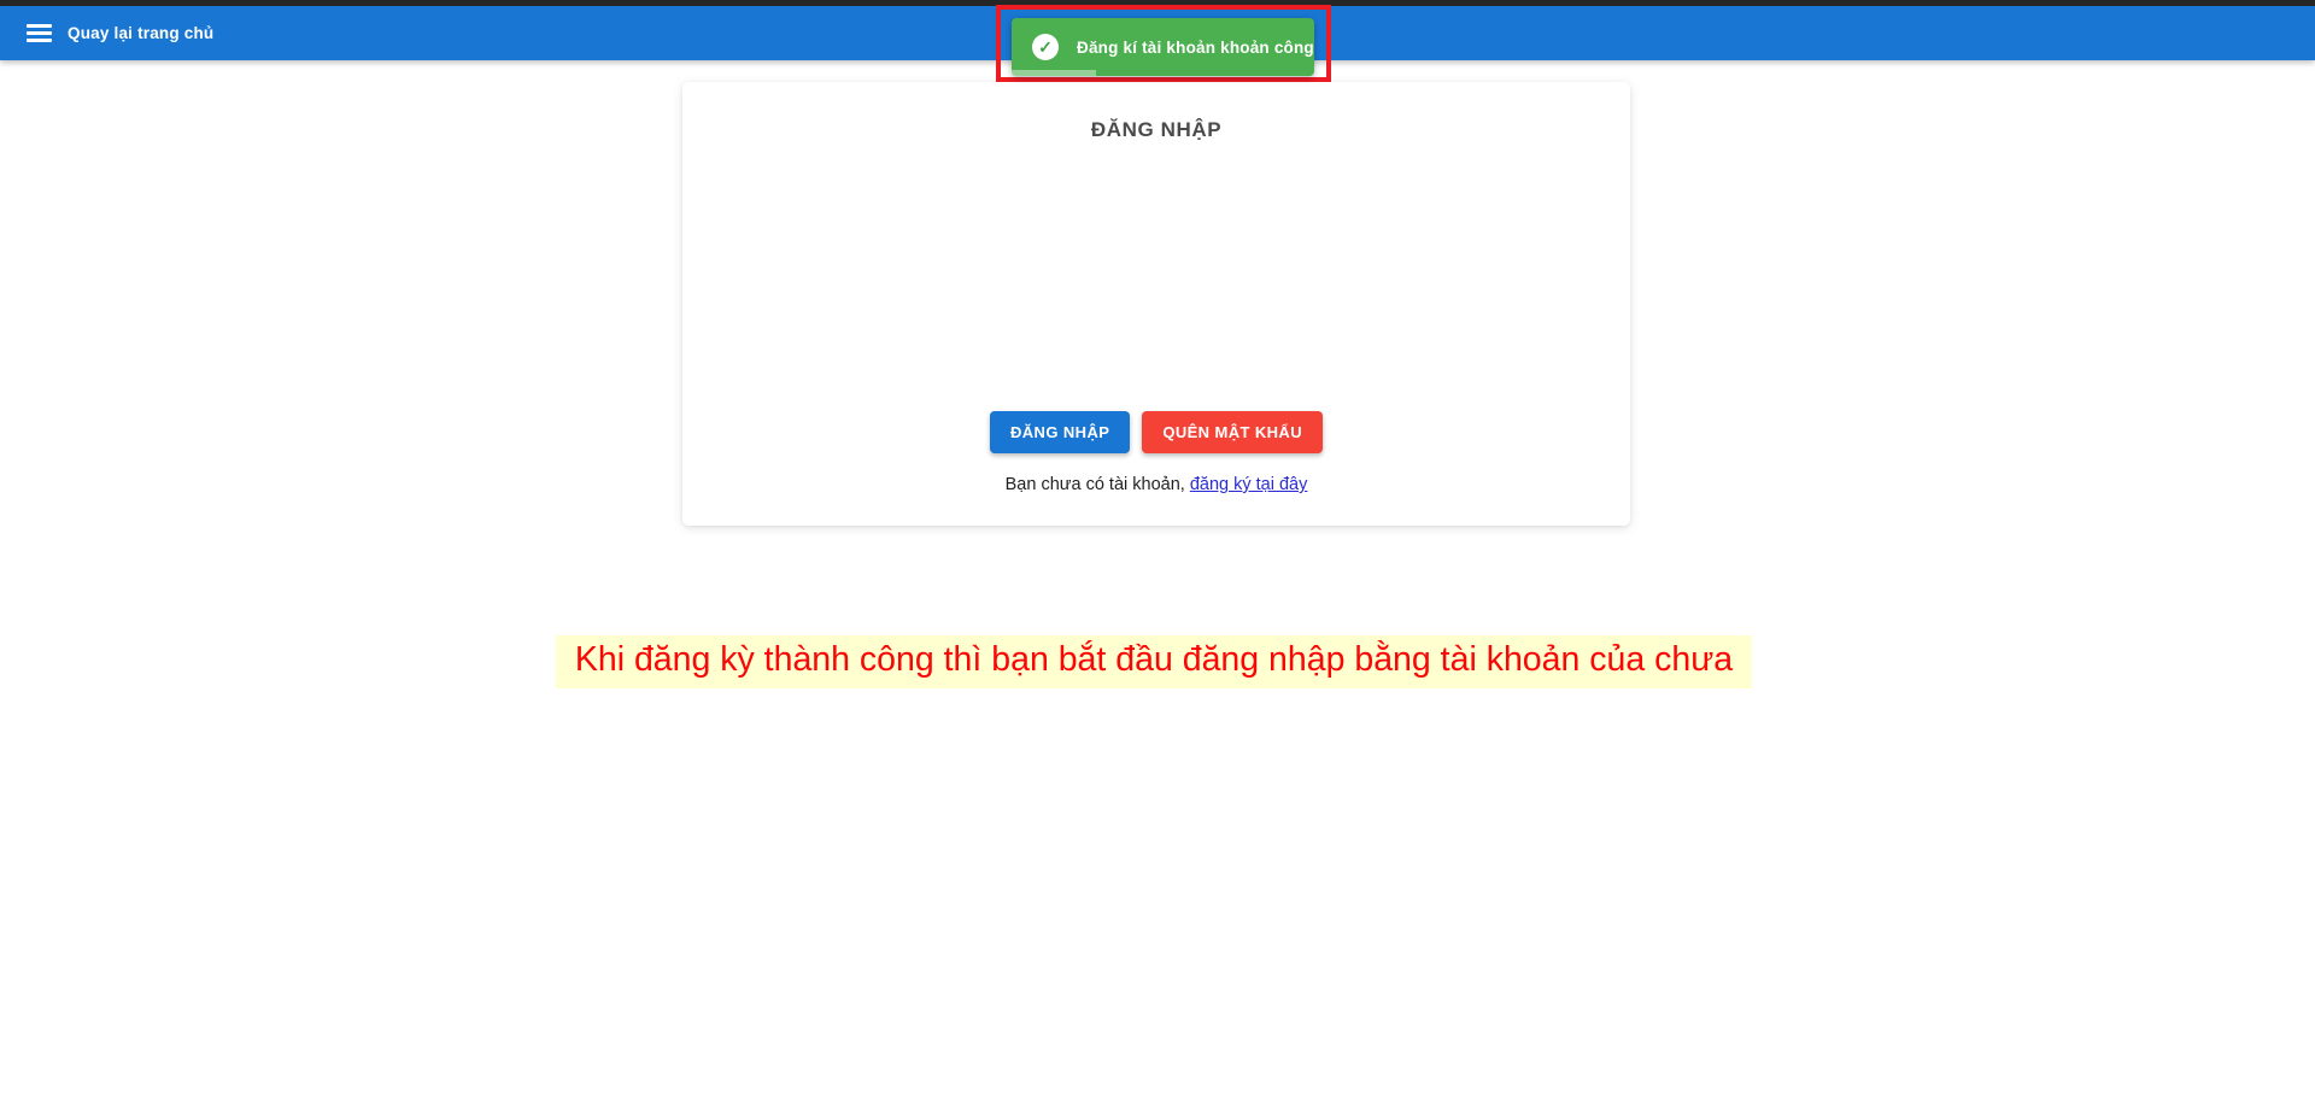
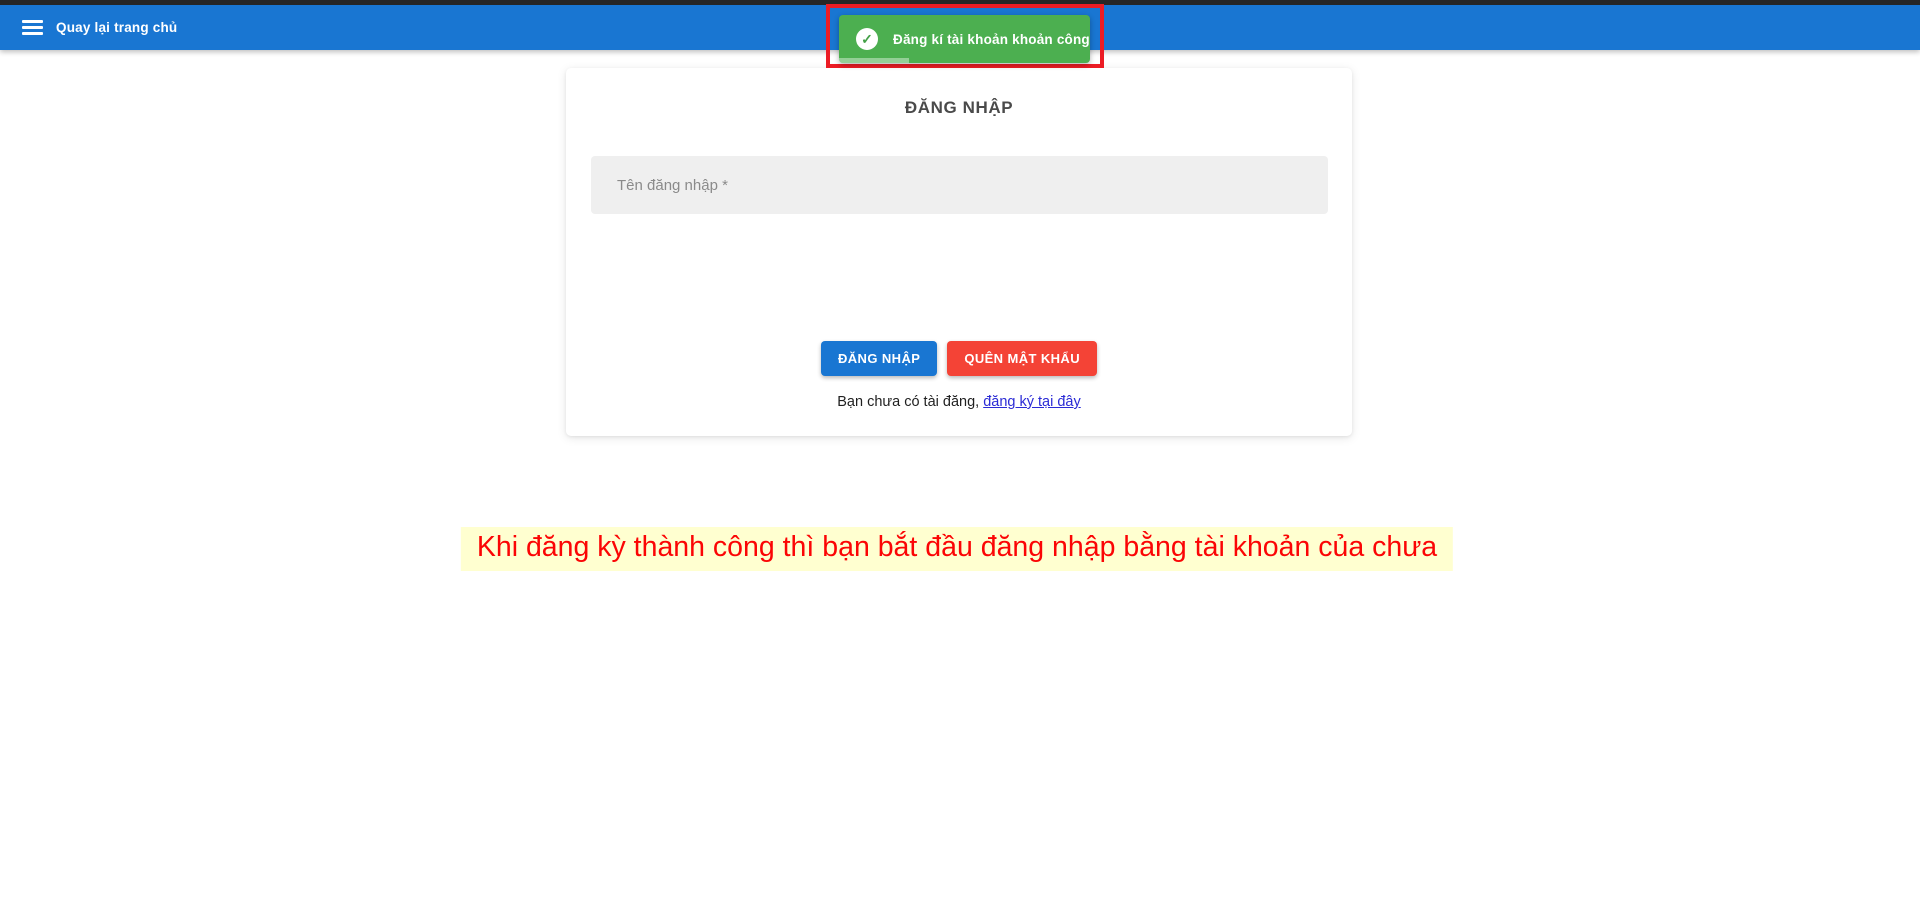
  Quay lại trang chủ
  ✓
  Đăng kí tài khoản khoản công
  ĐĂNG NHẬP
+ Tên đăng nhập *
  ĐĂNG NHẬP
  QUÊN MẬT KHẨU
- Bạn chưa có tài khoản, đăng ký tại đây
+ Bạn chưa có tài đăng, đăng ký tại đây
  Khi đăng kỳ thành công thì bạn bắt đầu đăng nhập bằng tài khoản của chưa
